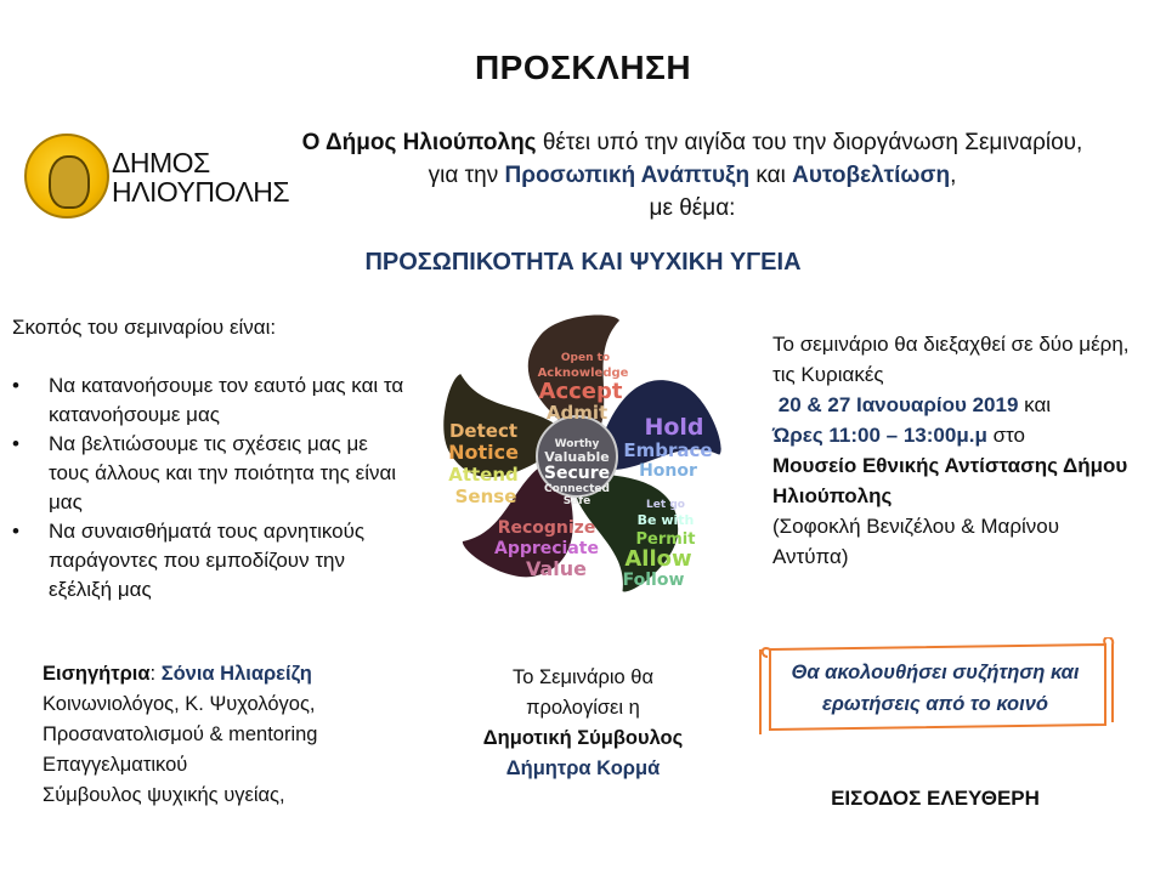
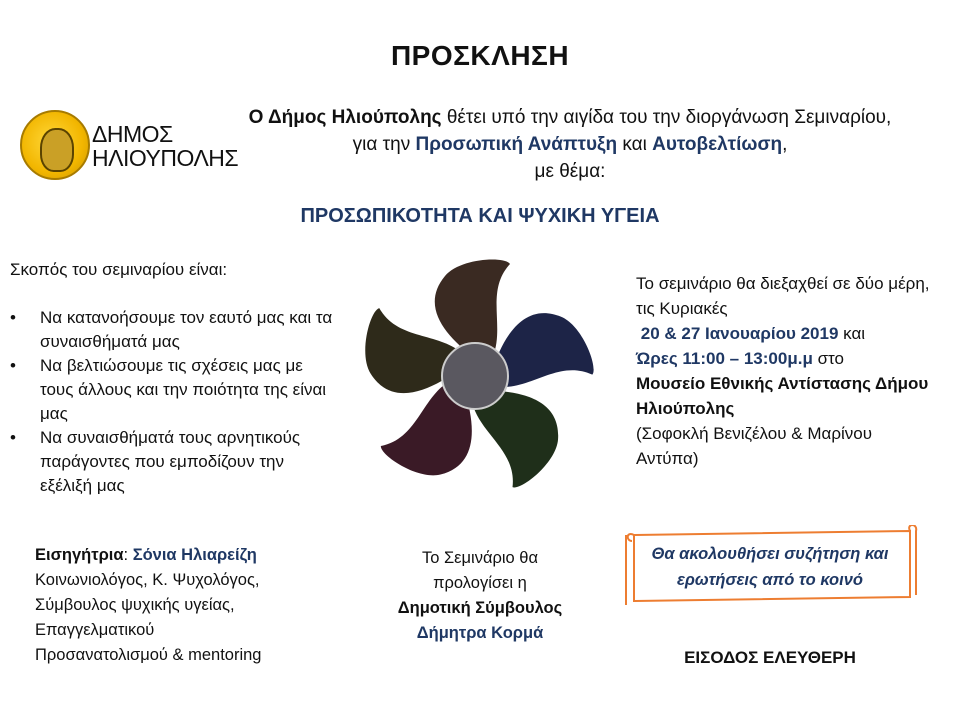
  ΠΡΟΣΚΛΗΣΗ
  ΔΗΜΟΣ
  ΗΛΙΟΥΠΟΛΗΣ
  Ο Δήμος Ηλιούπολης θέτει υπό την αιγίδα του την διοργάνωση Σεμιναρίου, για την Προσωπική Ανάπτυξη και Αυτοβελτίωση,
  με θέμα:
  ΠΡΟΣΩΠΙΚΟΤΗΤΑ ΚΑΙ ΨΥΧΙΚΗ ΥΓΕΙΑ
  Σκοπός του σεμιναρίου είναι:
- Να κατανοήσουμε τον εαυτό μας και τα κατανοήσουμε μας
+ Να κατανοήσουμε τον εαυτό μας και τα συναισθήματά μας
  Να βελτιώσουμε τις σχέσεις μας με τους άλλους και την ποιότητα της είναι μας
  Να συναισθήματά τους αρνητικούς παράγοντες που εμποδίζουν την εξέλιξή μας
- Open to
- Acknowledge
- Accept
- Admit
- Hold
- Embrace
- Honor
- Let go
- Be with
- Permit
- Allow
- Follow
- Recognize
- Appreciate
- Value
- Detect
- Notice
- Attend
- Sense
- Worthy
- Valuable
- Secure
- Connected
- Safe
  Το σεμινάριο θα διεξαχθεί σε δύο μέρη, τις Κυριακές
  20 & 27 Ιανουαρίου 2019 και
  Ώρες 11:00 – 13:00μ.μ στο
  Μουσείο Εθνικής Αντίστασης Δήμου Ηλιούπολης
  (Σοφοκλή Βενιζέλου & Μαρίνου Αντύπα)
  Εισηγήτρια: Σόνια Ηλιαρείζη
  Κοινωνιολόγος, Κ. Ψυχολόγος,
- Προσανατολισμού & mentoring
+ Σύμβουλος ψυχικής υγείας,
  Επαγγελματικού
- Σύμβουλος ψυχικής υγείας,
+ Προσανατολισμού & mentoring
  Το Σεμινάριο θα
  προλογίσει η
  Δημοτική Σύμβουλος
  Δήμητρα Κορμά
  Θα ακολουθήσει συζήτηση και
  ερωτήσεις από το κοινό
  ΕΙΣΟΔΟΣ ΕΛΕΥΘΕΡΗ
